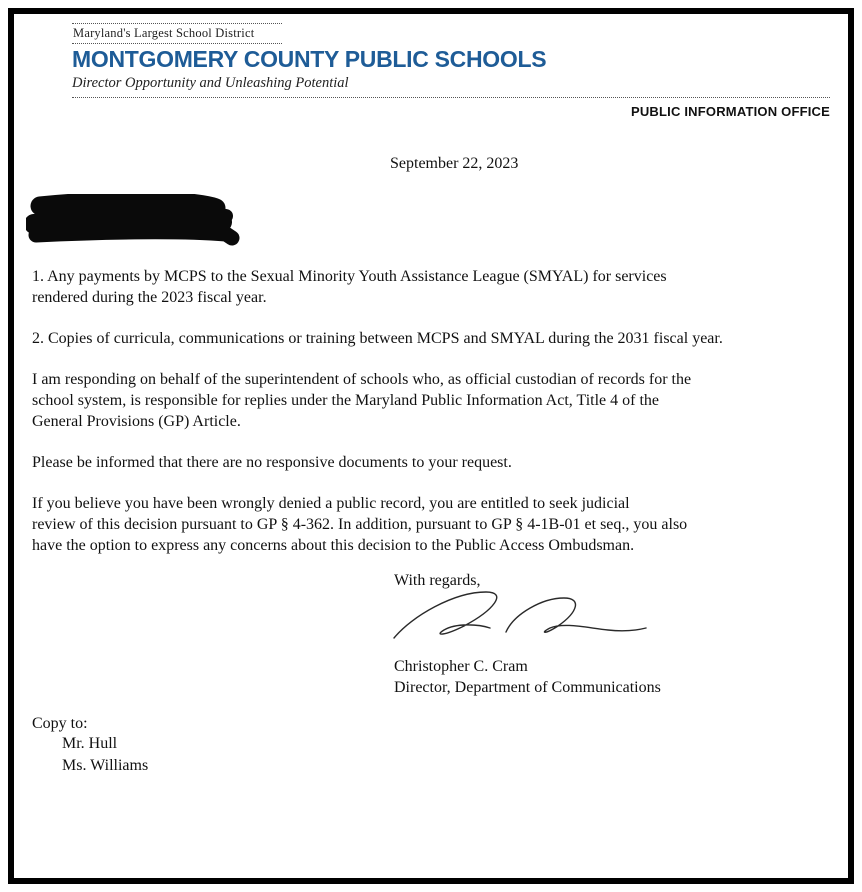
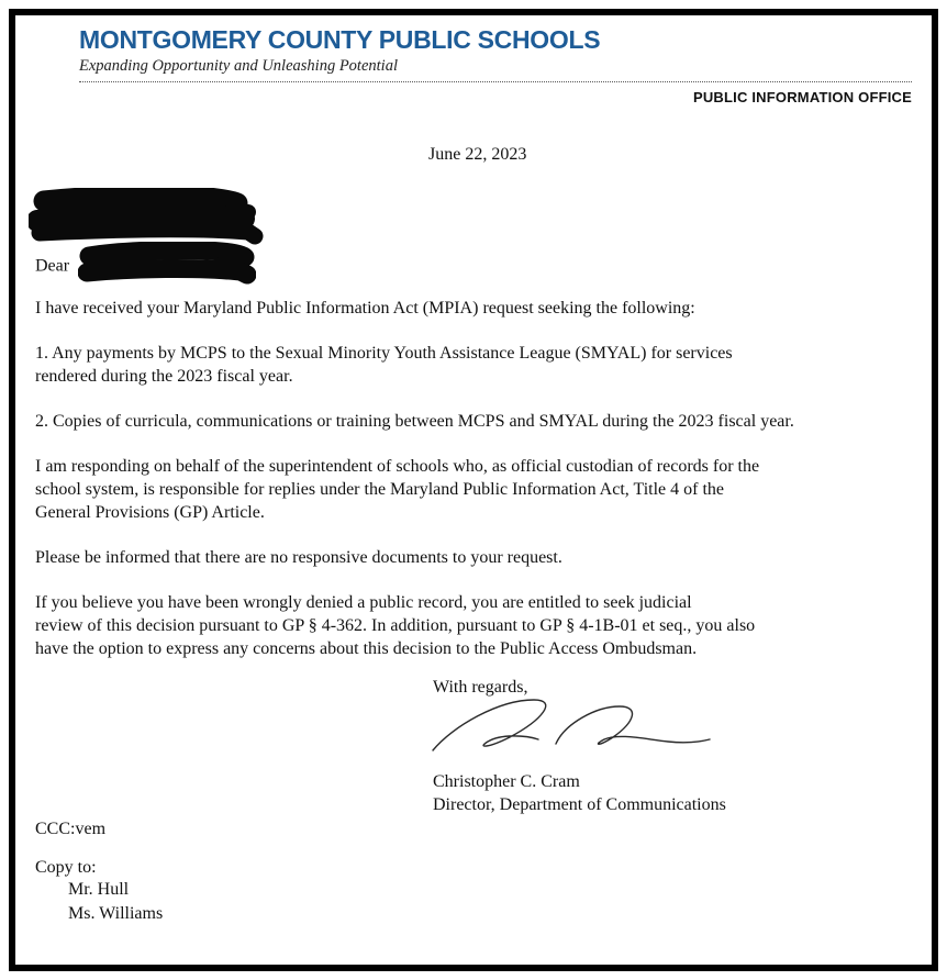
- Maryland's Largest School District
  MONTGOMERY COUNTY PUBLIC SCHOOLS
- Director Opportunity and Unleashing Potential
+ Expanding Opportunity and Unleashing Potential
  PUBLIC INFORMATION OFFICE
- September 22, 2023
+ June 22, 2023
+ Dear
+ I have received your Maryland Public Information Act (MPIA) request seeking the following:
  1. Any payments by MCPS to the Sexual Minority Youth Assistance League (SMYAL) for services
  rendered during the 2023 fiscal year.
- 2. Copies of curricula, communications or training between MCPS and SMYAL during the 2031 fiscal year.
+ 2. Copies of curricula, communications or training between MCPS and SMYAL during the 2023 fiscal year.
  I am responding on behalf of the superintendent of schools who, as official custodian of records for the
  school system, is responsible for replies under the Maryland Public Information Act, Title 4 of the
  General Provisions (GP) Article.
  Please be informed that there are no responsive documents to your request.
  If you believe you have been wrongly denied a public record, you are entitled to seek judicial
  review of this decision pursuant to GP § 4-362. In addition, pursuant to GP § 4-1B-01 et seq., you also
  have the option to express any concerns about this decision to the Public Access Ombudsman.
  With regards,
  Christopher C. Cram
  Director, Department of Communications
+ CCC:vem
  Copy to:
  Mr. Hull
  Ms. Williams
